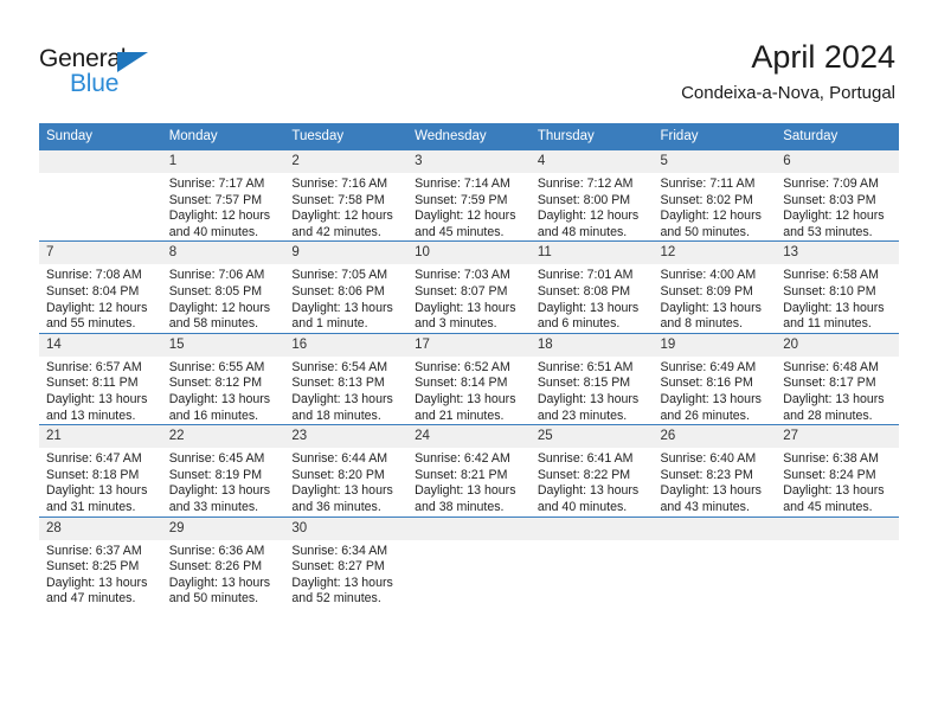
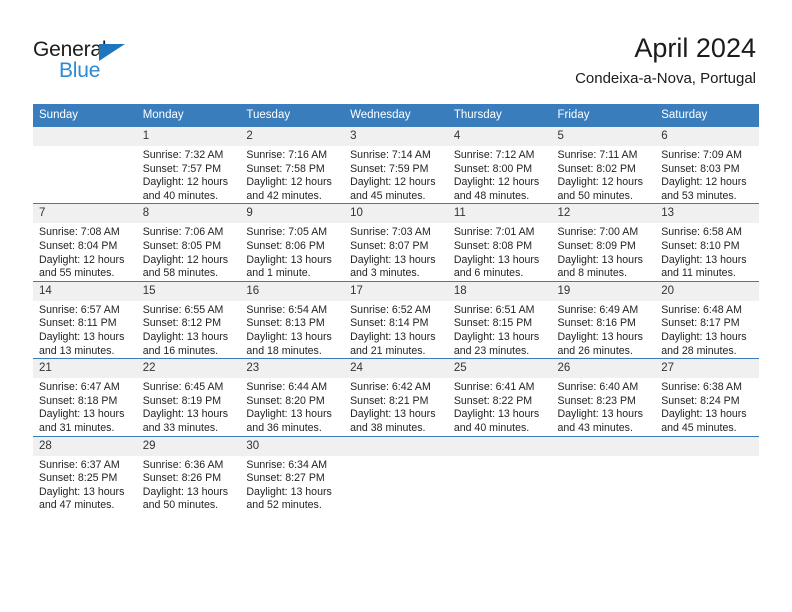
  General
  Blue
  April 2024
  Condeixa-a-Nova, Portugal
  Sunday	Monday	Tuesday	Wednesday	Thursday	Friday	Saturday
- 	1Sunrise: 7:17 AMSunset: 7:57 PMDaylight: 12 hours and 40 minutes.	2Sunrise: 7:16 AMSunset: 7:58 PMDaylight: 12 hours and 42 minutes.	3Sunrise: 7:14 AMSunset: 7:59 PMDaylight: 12 hours and 45 minutes.	4Sunrise: 7:12 AMSunset: 8:00 PMDaylight: 12 hours and 48 minutes.	5Sunrise: 7:11 AMSunset: 8:02 PMDaylight: 12 hours and 50 minutes.	6Sunrise: 7:09 AMSunset: 8:03 PMDaylight: 12 hours and 53 minutes.
+ 	1Sunrise: 7:32 AMSunset: 7:57 PMDaylight: 12 hours and 40 minutes.	2Sunrise: 7:16 AMSunset: 7:58 PMDaylight: 12 hours and 42 minutes.	3Sunrise: 7:14 AMSunset: 7:59 PMDaylight: 12 hours and 45 minutes.	4Sunrise: 7:12 AMSunset: 8:00 PMDaylight: 12 hours and 48 minutes.	5Sunrise: 7:11 AMSunset: 8:02 PMDaylight: 12 hours and 50 minutes.	6Sunrise: 7:09 AMSunset: 8:03 PMDaylight: 12 hours and 53 minutes.
- 7Sunrise: 7:08 AMSunset: 8:04 PMDaylight: 12 hours and 55 minutes.	8Sunrise: 7:06 AMSunset: 8:05 PMDaylight: 12 hours and 58 minutes.	9Sunrise: 7:05 AMSunset: 8:06 PMDaylight: 13 hours and 1 minute.	10Sunrise: 7:03 AMSunset: 8:07 PMDaylight: 13 hours and 3 minutes.	11Sunrise: 7:01 AMSunset: 8:08 PMDaylight: 13 hours and 6 minutes.	12Sunrise: 4:00 AMSunset: 8:09 PMDaylight: 13 hours and 8 minutes.	13Sunrise: 6:58 AMSunset: 8:10 PMDaylight: 13 hours and 11 minutes.
+ 7Sunrise: 7:08 AMSunset: 8:04 PMDaylight: 12 hours and 55 minutes.	8Sunrise: 7:06 AMSunset: 8:05 PMDaylight: 12 hours and 58 minutes.	9Sunrise: 7:05 AMSunset: 8:06 PMDaylight: 13 hours and 1 minute.	10Sunrise: 7:03 AMSunset: 8:07 PMDaylight: 13 hours and 3 minutes.	11Sunrise: 7:01 AMSunset: 8:08 PMDaylight: 13 hours and 6 minutes.	12Sunrise: 7:00 AMSunset: 8:09 PMDaylight: 13 hours and 8 minutes.	13Sunrise: 6:58 AMSunset: 8:10 PMDaylight: 13 hours and 11 minutes.
  14Sunrise: 6:57 AMSunset: 8:11 PMDaylight: 13 hours and 13 minutes.	15Sunrise: 6:55 AMSunset: 8:12 PMDaylight: 13 hours and 16 minutes.	16Sunrise: 6:54 AMSunset: 8:13 PMDaylight: 13 hours and 18 minutes.	17Sunrise: 6:52 AMSunset: 8:14 PMDaylight: 13 hours and 21 minutes.	18Sunrise: 6:51 AMSunset: 8:15 PMDaylight: 13 hours and 23 minutes.	19Sunrise: 6:49 AMSunset: 8:16 PMDaylight: 13 hours and 26 minutes.	20Sunrise: 6:48 AMSunset: 8:17 PMDaylight: 13 hours and 28 minutes.
  21Sunrise: 6:47 AMSunset: 8:18 PMDaylight: 13 hours and 31 minutes.	22Sunrise: 6:45 AMSunset: 8:19 PMDaylight: 13 hours and 33 minutes.	23Sunrise: 6:44 AMSunset: 8:20 PMDaylight: 13 hours and 36 minutes.	24Sunrise: 6:42 AMSunset: 8:21 PMDaylight: 13 hours and 38 minutes.	25Sunrise: 6:41 AMSunset: 8:22 PMDaylight: 13 hours and 40 minutes.	26Sunrise: 6:40 AMSunset: 8:23 PMDaylight: 13 hours and 43 minutes.	27Sunrise: 6:38 AMSunset: 8:24 PMDaylight: 13 hours and 45 minutes.
  28Sunrise: 6:37 AMSunset: 8:25 PMDaylight: 13 hours and 47 minutes.	29Sunrise: 6:36 AMSunset: 8:26 PMDaylight: 13 hours and 50 minutes.	30Sunrise: 6:34 AMSunset: 8:27 PMDaylight: 13 hours and 52 minutes.
